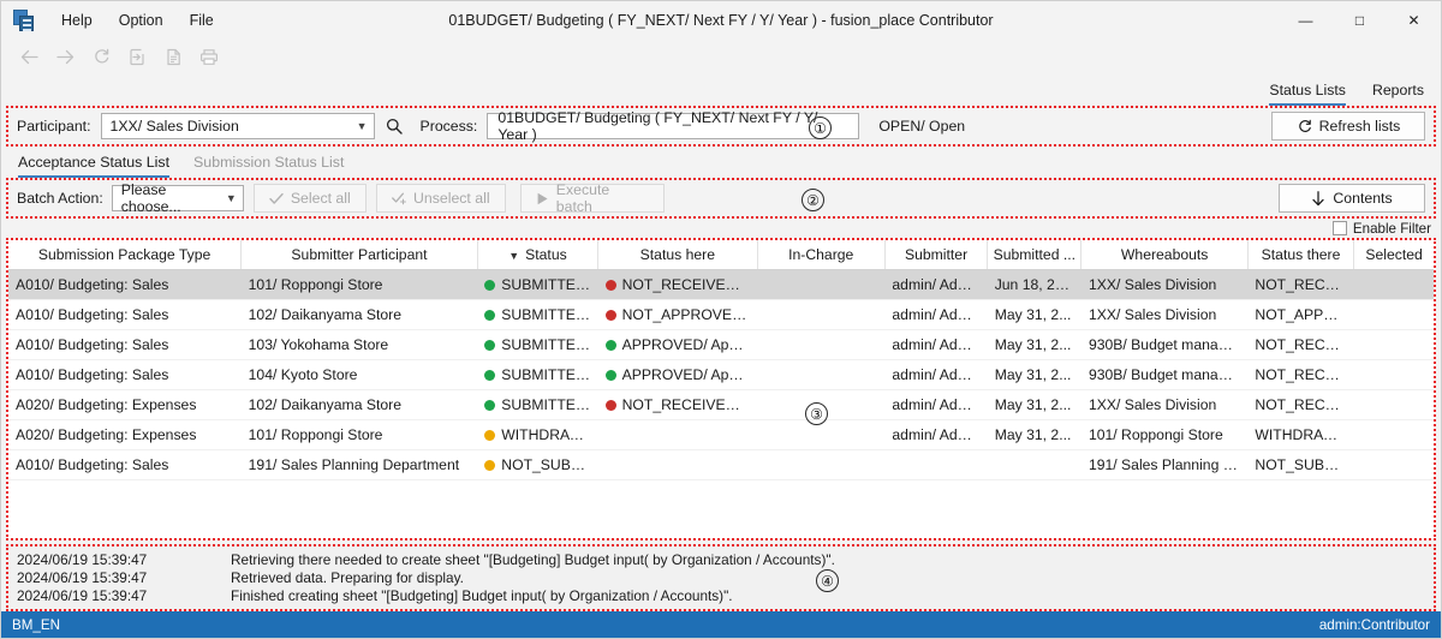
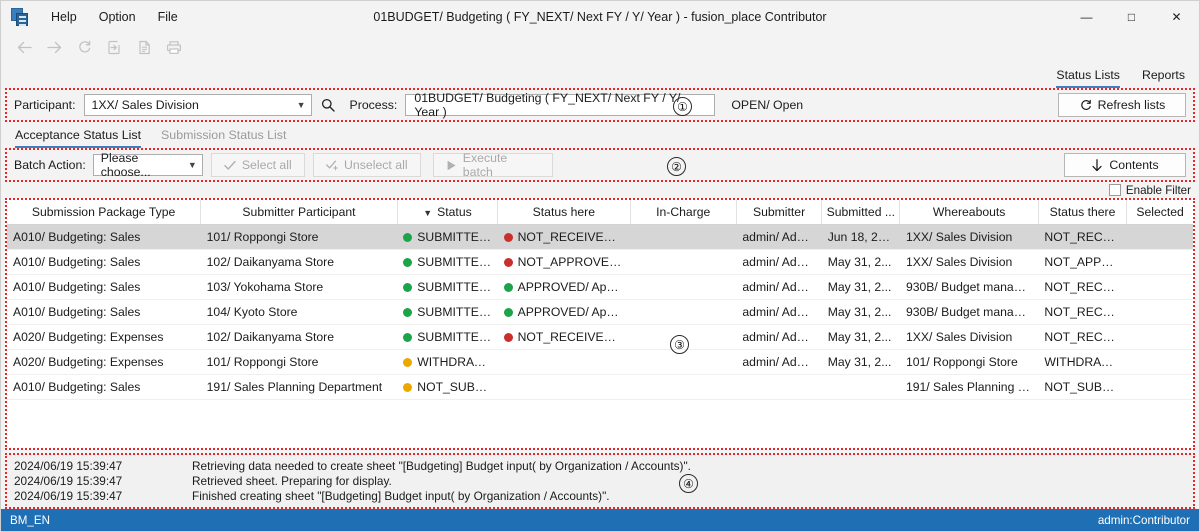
  Help
  Option
  File
  01BUDGET/ Budgeting ( FY_NEXT/ Next FY / Y/ Year ) - fusion_place Contributor
  —
  □
  ✕
  Status Lists
  Reports
  Participant:
  1XX/ Sales Division
  ▼
  Process:
  01BUDGET/ Budgeting ( FY_NEXT/ Next FY / Y/ Year )
  OPEN/ Open
  Refresh lists
  ①
  Acceptance Status List
  Submission Status List
  Batch Action:
  Please choose...
  ▼
  Select all
  Unselect all
  Execute batch
  Contents
  ②
  Enable Filter
  Submission Package Type	Submitter Participant	▼ Status	Status here	In-Charge	Submitter	Submitted ...	Whereabouts	Status there	Selected
  A010/ Budgeting: Sales	101/ Roppongi Store	SUBMITTED/	NOT_RECEIVED/ N.		admin/ Admin..	Jun 18, 20...	1XX/ Sales Division	NOT_RECEIVE
  A010/ Budgeting: Sales	102/ Daikanyama Store	SUBMITTED/	NOT_APPROVED/ ..		admin/ Admin..	May 31, 2...	1XX/ Sales Division	NOT_APPRO..
  A010/ Budgeting: Sales	103/ Yokohama Store	SUBMITTED/	APPROVED/ Appr...		admin/ Admin..	May 31, 2...	930B/ Budget manage...	NOT_RECEIVE
  A010/ Budgeting: Sales	104/ Kyoto Store	SUBMITTED/	APPROVED/ Appr...		admin/ Admin..	May 31, 2...	930B/ Budget manage...	NOT_RECEIVE
  A020/ Budgeting: Expenses	102/ Daikanyama Store	SUBMITTED/	NOT_RECEIVED/ N.		admin/ Admin..	May 31, 2...	1XX/ Sales Division	NOT_RECEIVE
  A020/ Budgeting: Expenses	101/ Roppongi Store	WITHDRAWN/			admin/ Admin..	May 31, 2...	101/ Roppongi Store	WITHDRAW...
  A010/ Budgeting: Sales	191/ Sales Planning Department	NOT_SUBMIT					191/ Sales Planning De.	NOT_SUBMIT..
  ③
  2024/06/19 15:39:47
- Retrieving there needed to create sheet "[Budgeting] Budget input( by Organization / Accounts)".
+ Retrieving data needed to create sheet "[Budgeting] Budget input( by Organization / Accounts)".
  2024/06/19 15:39:47
- Retrieved data. Preparing for display.
+ Retrieved sheet. Preparing for display.
  2024/06/19 15:39:47
  Finished creating sheet "[Budgeting] Budget input( by Organization / Accounts)".
  ④
  BM_EN
  admin:Contributor
